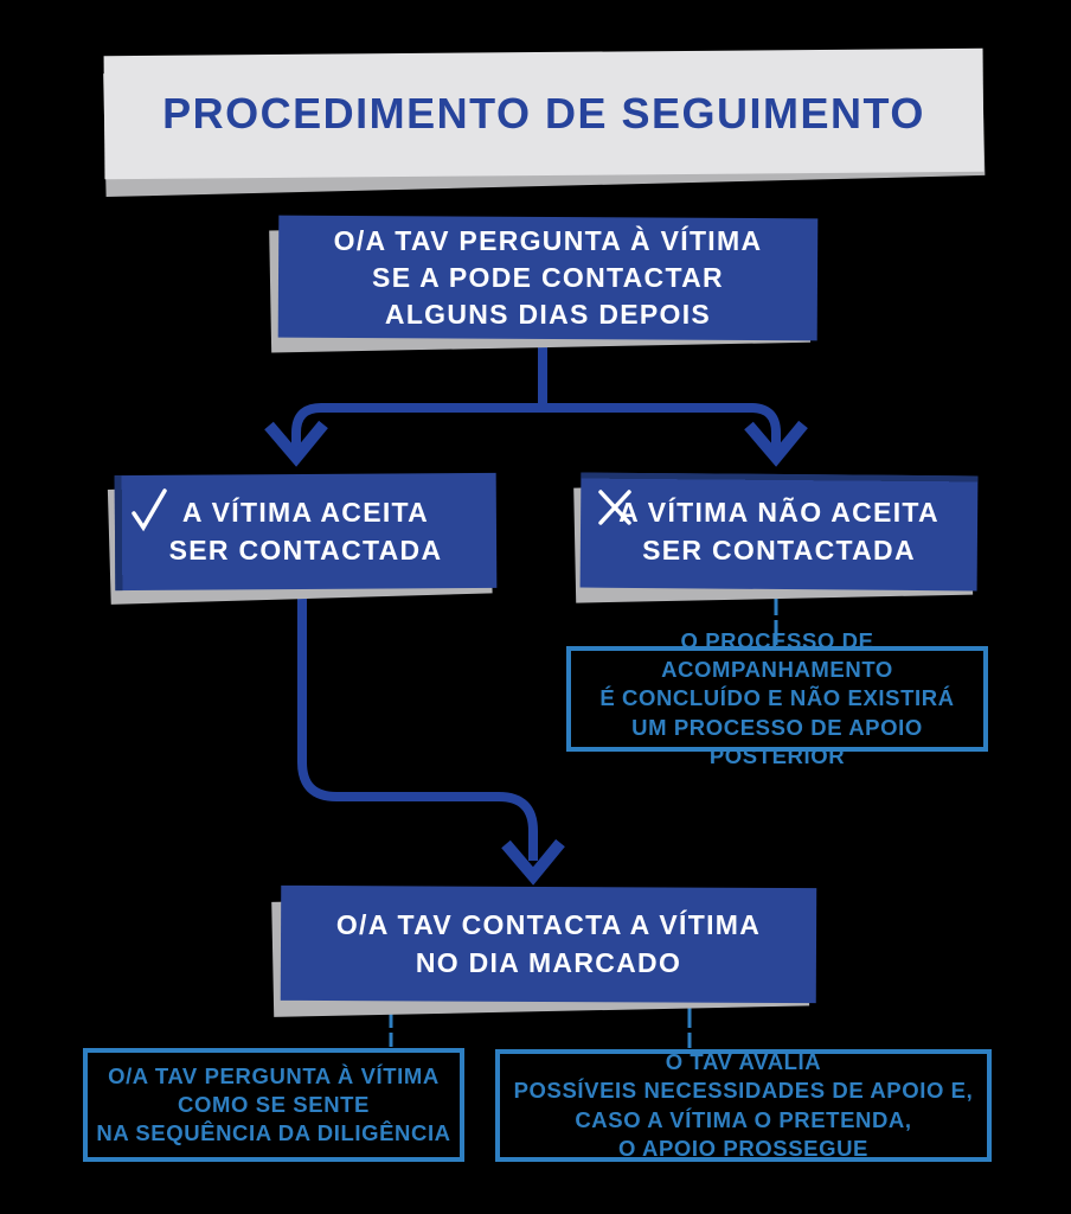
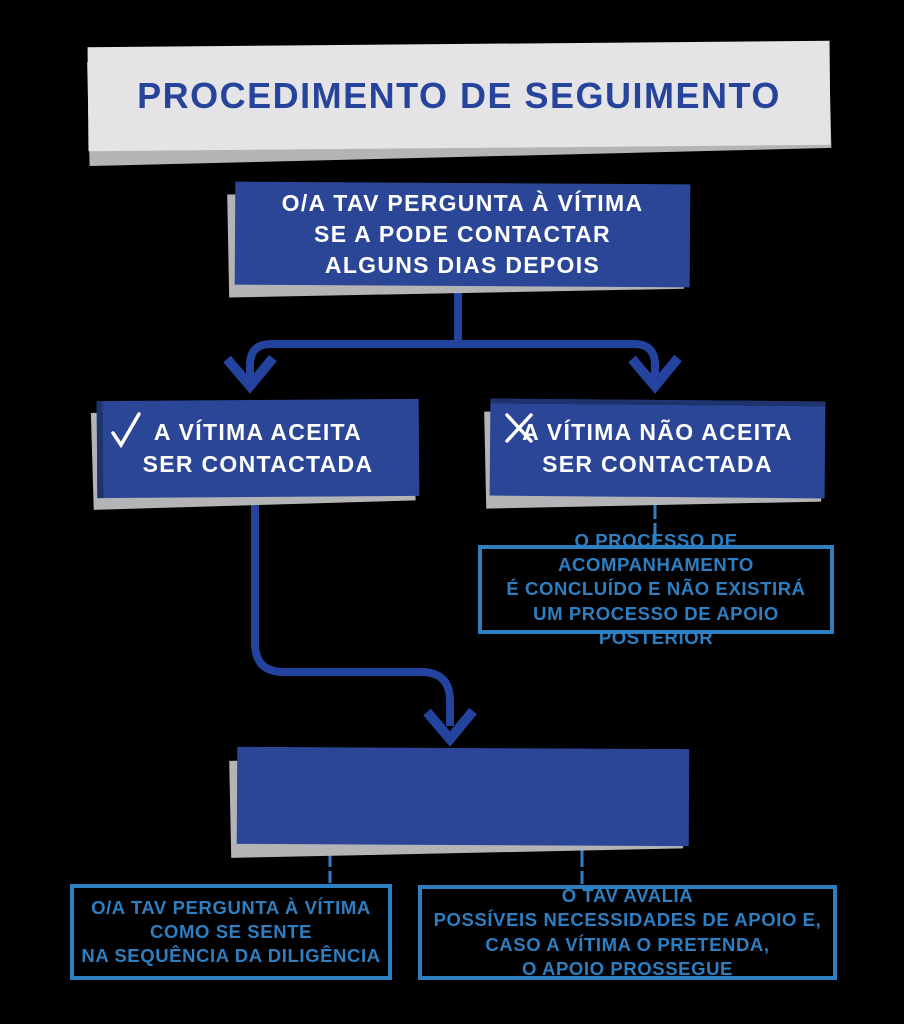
  PROCEDIMENTO DE SEGUIMENTO
  O/A TAV PERGUNTA À VÍTIMA
  SE A PODE CONTACTAR
  ALGUNS DIAS DEPOIS
  A VÍTIMA ACEITA
  SER CONTACTADA
  A VÍTIMA NÃO ACEITA
  SER CONTACTADA
  O PROCESSO DE ACOMPANHAMENTO
  É CONCLUÍDO E NÃO EXISTIRÁ
  UM PROCESSO DE APOIO POSTERIOR
- O/A TAV CONTACTA A VÍTIMA
- NO DIA MARCADO
  O/A TAV PERGUNTA À VÍTIMA
  COMO SE SENTE
  NA SEQUÊNCIA DA DILIGÊNCIA
  O TAV AVALIA
  POSSÍVEIS NECESSIDADES DE APOIO E,
  CASO A VÍTIMA O PRETENDA,
  O APOIO PROSSEGUE
